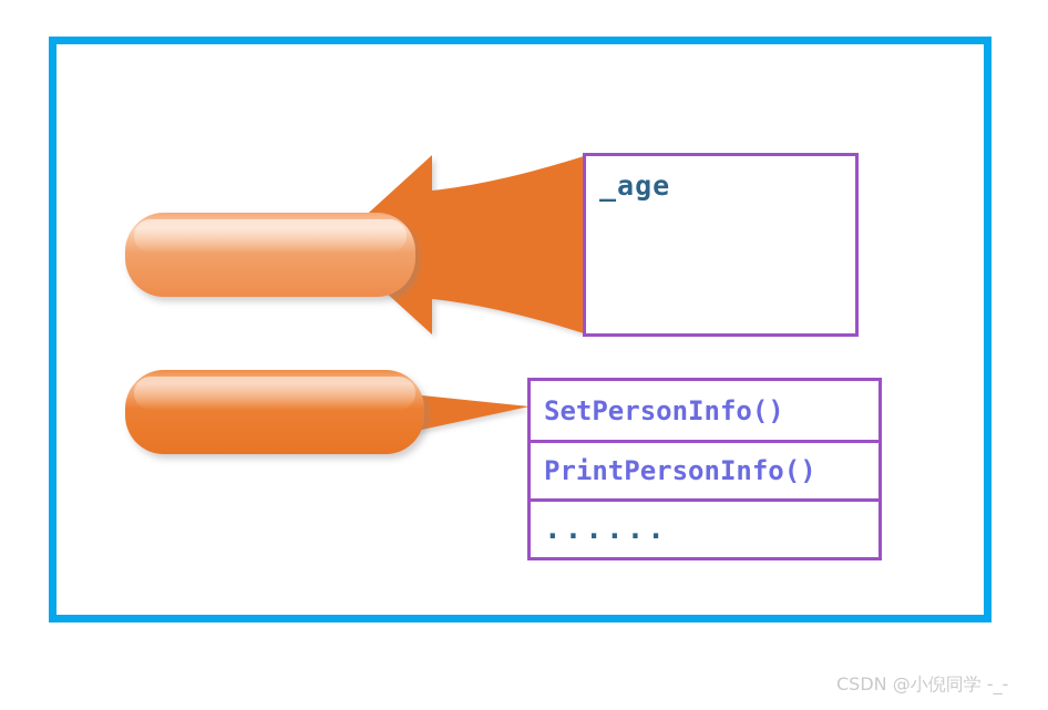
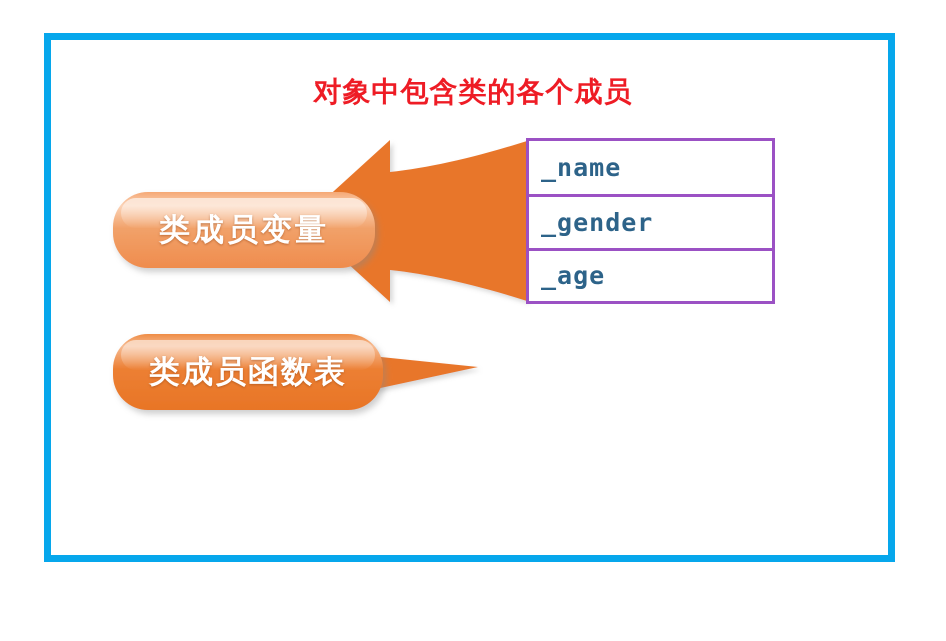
+ 对象中包含类的各个成员
+ 类成员变量
+ 类成员函数表
+ _name
+ _gender
  _age
- SetPersonInfo()
- PrintPersonInfo()
- ......
- CSDN @小倪同学 -_-
